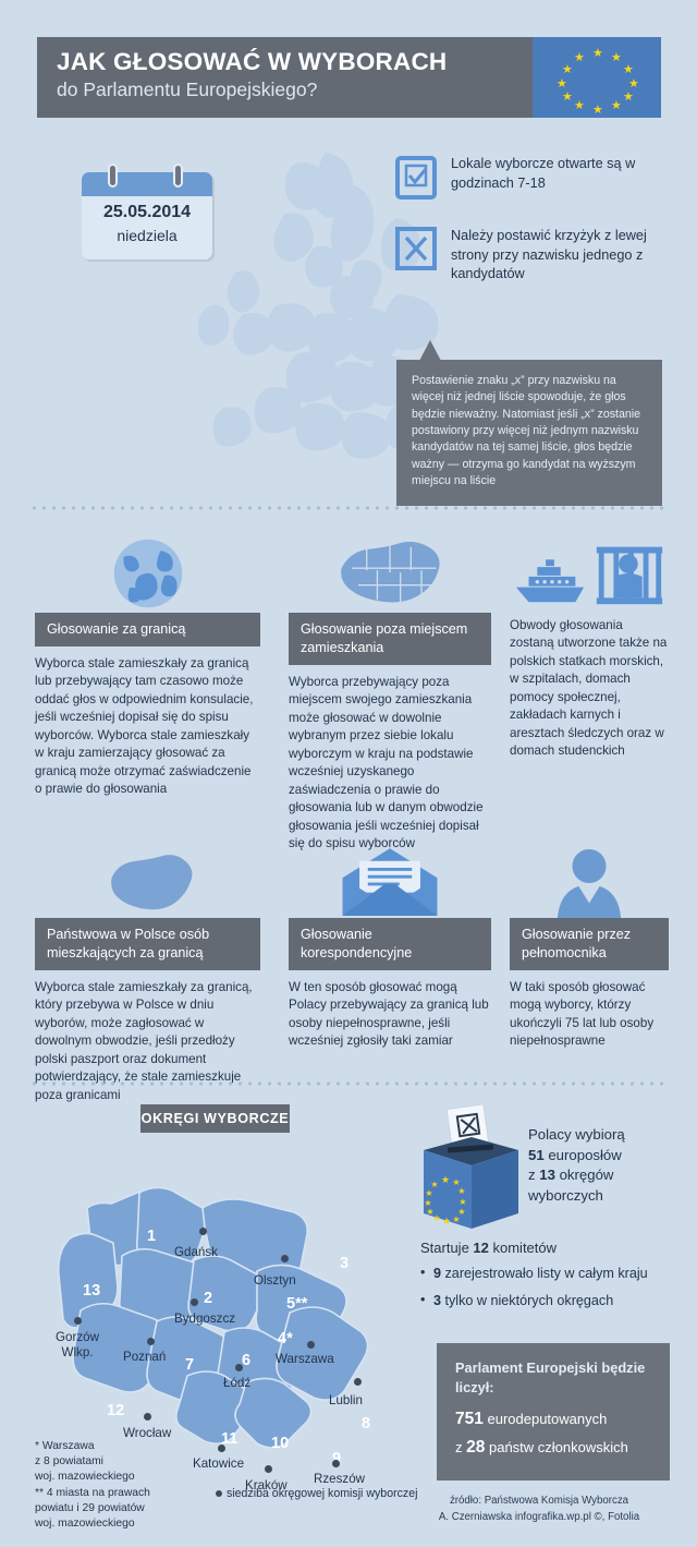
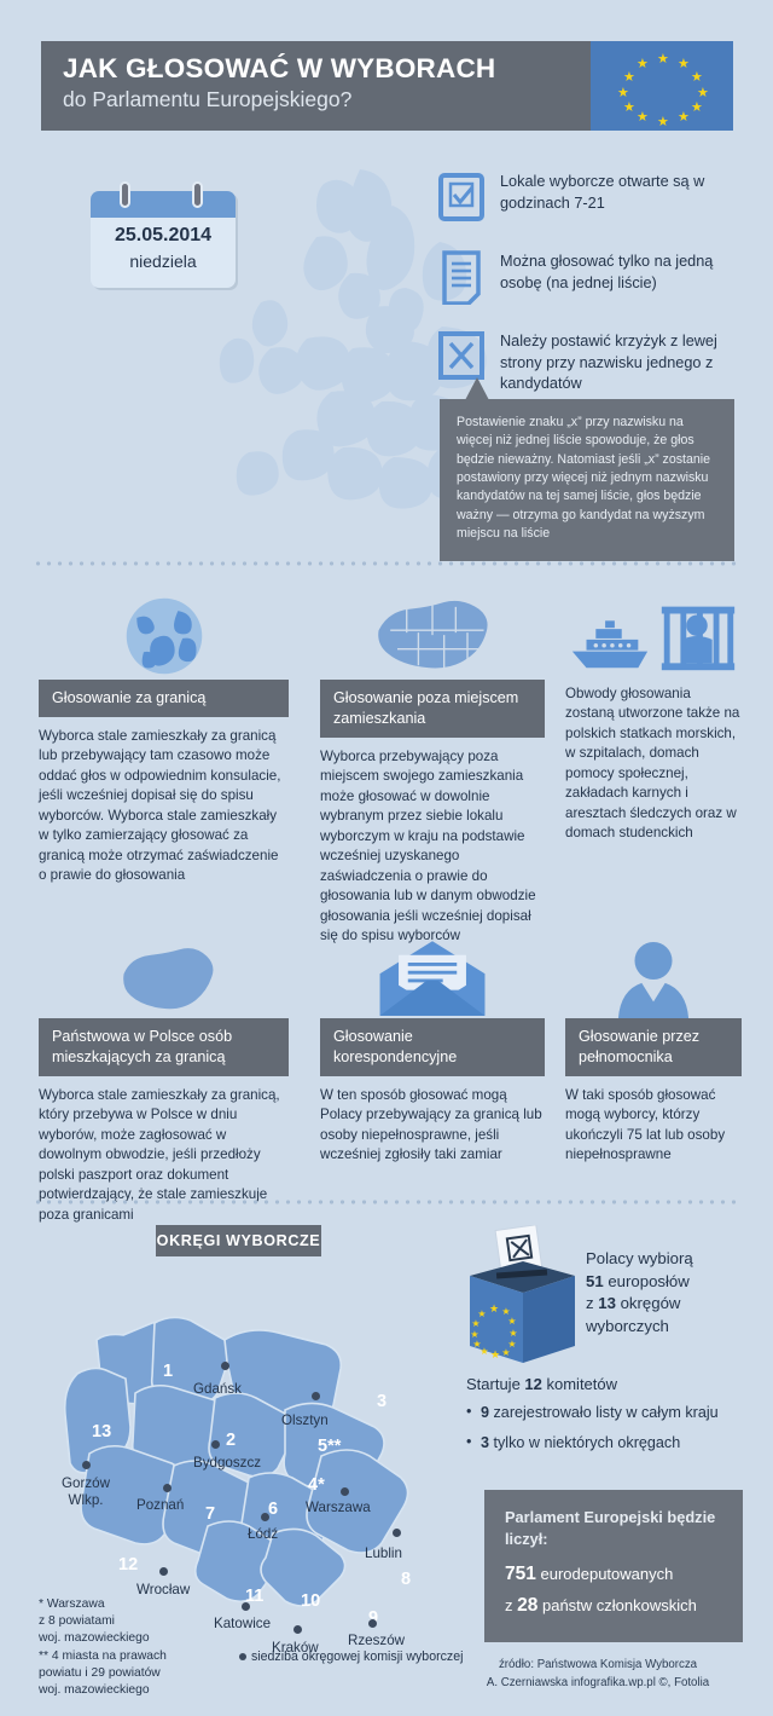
  JAK GŁOSOWAĆ W WYBORACH
  do Parlamentu Europejskiego?
  ★
  ★
  ★
  ★
  ★
  ★
  ★
  ★
  ★
  ★
  ★
  ★
  25.05.2014
  niedziela
- Lokale wyborcze otwarte są w godzinach 7-18
+ Lokale wyborcze otwarte są w godzinach 7-21
+ Można głosować tylko na jedną osobę (na jednej liście)
  Należy postawić krzyżyk z lewej strony przy nazwisku jednego z kandydatów
  Postawienie znaku „x” przy nazwisku na więcej niż jednej liście spowoduje, że głos będzie nieważny. Natomiast jeśli „x” zostanie postawiony przy więcej niż jednym nazwisku kandydatów na tej samej liście, głos będzie ważny — otrzyma go kandydat na wyższym miejscu na liście
  Głosowanie za granicą
- Wyborca stale zamieszkały za granicą lub przebywający tam czasowo może oddać głos w odpowiednim konsulacie, jeśli wcześniej dopisał się do spisu wyborców. Wyborca stale zamieszkały w kraju zamierzający głosować za granicą może otrzymać zaświadczenie o prawie do głosowania
+ Wyborca stale zamieszkały za granicą lub przebywający tam czasowo może oddać głos w odpowiednim konsulacie, jeśli wcześniej dopisał się do spisu wyborców. Wyborca stale zamieszkały w tylko zamierzający głosować za granicą może otrzymać zaświadczenie o prawie do głosowania
  Głosowanie poza miejscem zamieszkania
  Wyborca przebywający poza miejscem swojego zamieszkania może głosować w dowolnie wybranym przez siebie lokalu wyborczym w kraju na podstawie wcześniej uzyskanego zaświadczenia o prawie do głosowania lub w danym obwodzie głosowania jeśli wcześniej dopisał się do spisu wyborców
  Obwody głosowania zostaną utworzone także na polskich statkach morskich, w szpitalach, domach pomocy społecznej, zakładach karnych i aresztach śledczych oraz w domach studenckich
  Państwowa w Polsce osób mieszkających za granicą
  Wyborca stale zamieszkały za granicą, który przebywa w Polsce w dniu wyborów, może zagłosować w dowolnym obwodzie, jeśli przedłoży polski paszport oraz dokument potwierdzający, że stale zamieszkuje poza granicami
  Głosowanie korespondencyjne
  W ten sposób głosować mogą Polacy przebywający za granicą lub osoby niepełnosprawne, jeśli wcześniej zgłosiły taki zamiar
  Głosowanie przez pełnomocnika
  W taki sposób głosować mogą wyborcy, którzy ukończyli 75 lat lub osoby niepełnosprawne
  OKRĘGI WYBORCZE
  1
  Gdańsk
  2
  Bydgoszcz
  3
  Olsztyn
  4*
  Warszawa
  5**
  6
  Łódź
  7
  Poznań
  8
  Lublin
  9
  Rzeszów
  10
  Kraków
  11
  Katowice
  12
  Wrocław
  13
  Gorzów Wlkp.
  * Warszawa
  z 8 powiatami
  woj. mazowieckiego
  ** 4 miasta na prawach
  powiatu i 29 powiatów
  woj. mazowieckiego
  siedziba okręgowej komisji wyborczej
  ★
  ★
  ★
  ★
  ★
  ★
  ★
  ★
  ★
  ★
  ★
  ★
  Polacy wybiorą
  51 europosłów
  z 13 okręgów
  wyborczych
  Startuje 12 komitetów
  9 zarejestrowało listy w całym kraju
  3 tylko w niektórych okręgach
  Parlament Europejski będzie liczył:
  751 eurodeputowanych
  z 28 państw członkowskich
  źródło: Państwowa Komisja Wyborcza
  A. Czerniawska infografika.wp.pl ©, Fotolia
